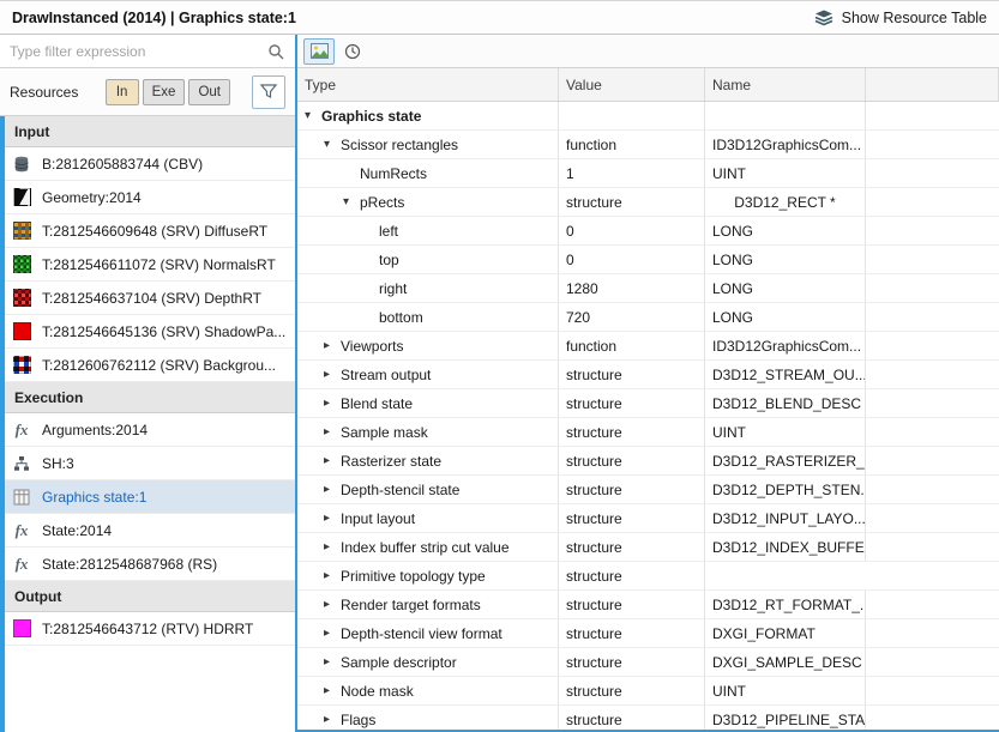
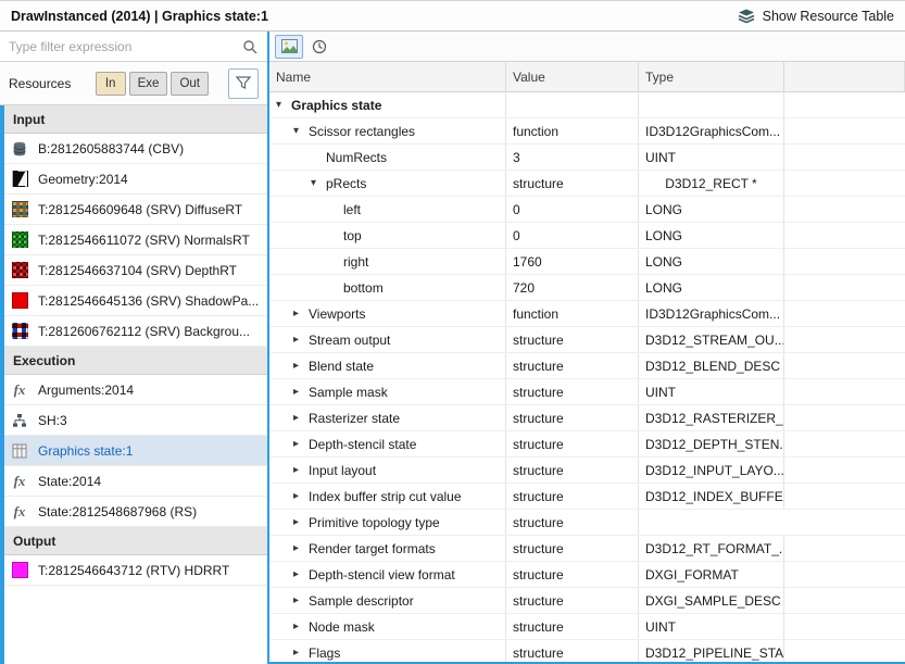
  DrawInstanced (2014) | Graphics state:1
  Show Resource Table
  Type filter expression
  Resources
  In
  Exe
  Out
  Input
  B:2812605883744 (CBV)
  Geometry:2014
  T:2812546609648 (SRV) DiffuseRT
  T:2812546611072 (SRV) NormalsRT
  T:2812546637104 (SRV) DepthRT
  T:2812546645136 (SRV) ShadowPa...
  T:2812606762112 (SRV) Backgrou...
  Execution
  fx
  Arguments:2014
  SH:3
  Graphics state:1
  fx
  State:2014
  fx
  State:2812548687968 (RS)
  Output
  T:2812546643712 (RTV) HDRRT
- Type
+ Name
  Value
- Name
+ Type
  ▾
  Graphics state
  ▾
  Scissor rectangles
  function
  ID3D12GraphicsCom...
  NumRects
- 1
+ 3
  UINT
  ▾
  pRects
  structure
  D3D12_RECT *
  left
  0
  LONG
  top
  0
  LONG
  right
- 1280
+ 1760
  LONG
  bottom
  720
  LONG
  ▸
  Viewports
  function
  ID3D12GraphicsCom...
  ▸
  Stream output
  structure
  D3D12_STREAM_OU...
  ▸
  Blend state
  structure
  D3D12_BLEND_DESC
  ▸
  Sample mask
  structure
  UINT
  ▸
  Rasterizer state
  structure
  D3D12_RASTERIZER_
  ▸
  Depth-stencil state
  structure
  D3D12_DEPTH_STEN.
  ▸
  Input layout
  structure
  D3D12_INPUT_LAYO...
  ▸
  Index buffer strip cut value
  structure
  D3D12_INDEX_BUFFE
  ▸
  Primitive topology type
  structure
  ▸
  Render target formats
  structure
  D3D12_RT_FORMAT_..
  ▸
  Depth-stencil view format
  structure
  DXGI_FORMAT
  ▸
  Sample descriptor
  structure
  DXGI_SAMPLE_DESC
  ▸
  Node mask
  structure
  UINT
  ▸
  Flags
  structure
  D3D12_PIPELINE_STA
